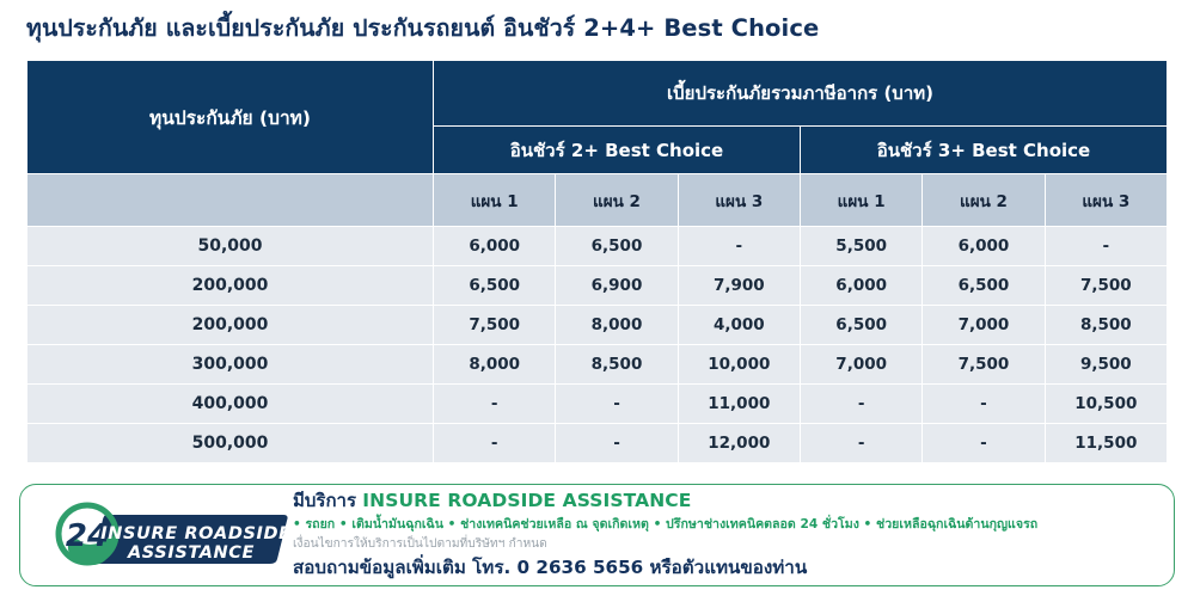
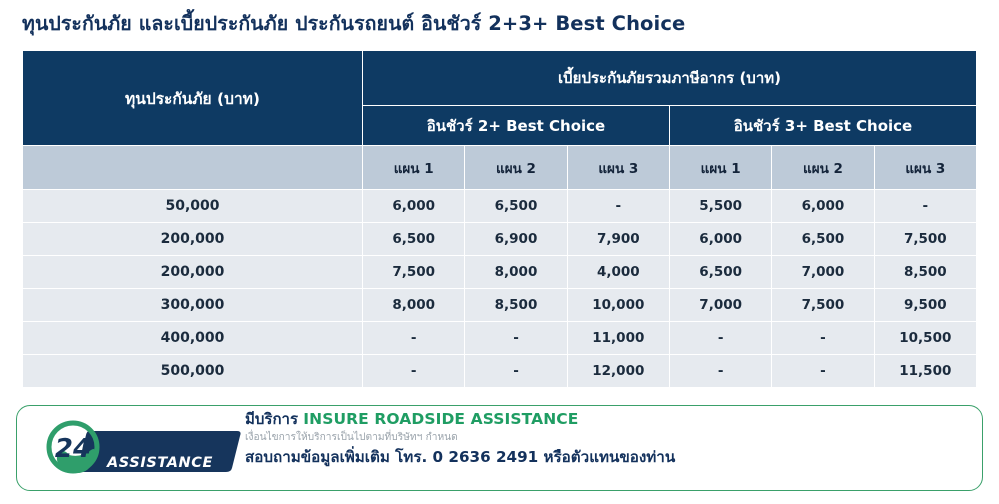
- ทุนประกันภัย และเบี้ยประกันภัย ประกันรถยนต์ อินชัวร์ 2+4+ Best Choice
+ ทุนประกันภัย และเบี้ยประกันภัย ประกันรถยนต์ อินชัวร์ 2+3+ Best Choice
  ทุนประกันภัย (บาท)	เบี้ยประกันภัยรวมภาษีอากร (บาท)
  อินชัวร์ 2+ Best Choice	อินชัวร์ 3+ Best Choice
  	แผน 1	แผน 2	แผน 3	แผน 1	แผน 2	แผน 3
  50,000	6,000	6,500	-	5,500	6,000	-
  200,000	6,500	6,900	7,900	6,000	6,500	7,500
  200,000	7,500	8,000	4,000	6,500	7,000	8,500
  300,000	8,000	8,500	10,000	7,000	7,500	9,500
  400,000	-	-	11,000	-	-	10,500
  500,000	-	-	12,000	-	-	11,500
  24
- INSURE ROADSIDE
  ASSISTANCE
  มีบริการ INSURE ROADSIDE ASSISTANCE
- • รถยก • เติมน้ำมันฉุกเฉิน • ช่างเทคนิคช่วยเหลือ ณ จุดเกิดเหตุ • ปรึกษาช่างเทคนิคตลอด 24 ชั่วโมง • ช่วยเหลือฉุกเฉินด้านกุญแจรถ
  เงื่อนไขการให้บริการเป็นไปตามที่บริษัทฯ กำหนด
- สอบถามข้อมูลเพิ่มเติม โทร. 0 2636 5656 หรือตัวแทนของท่าน
+ สอบถามข้อมูลเพิ่มเติม โทร. 0 2636 2491 หรือตัวแทนของท่าน
